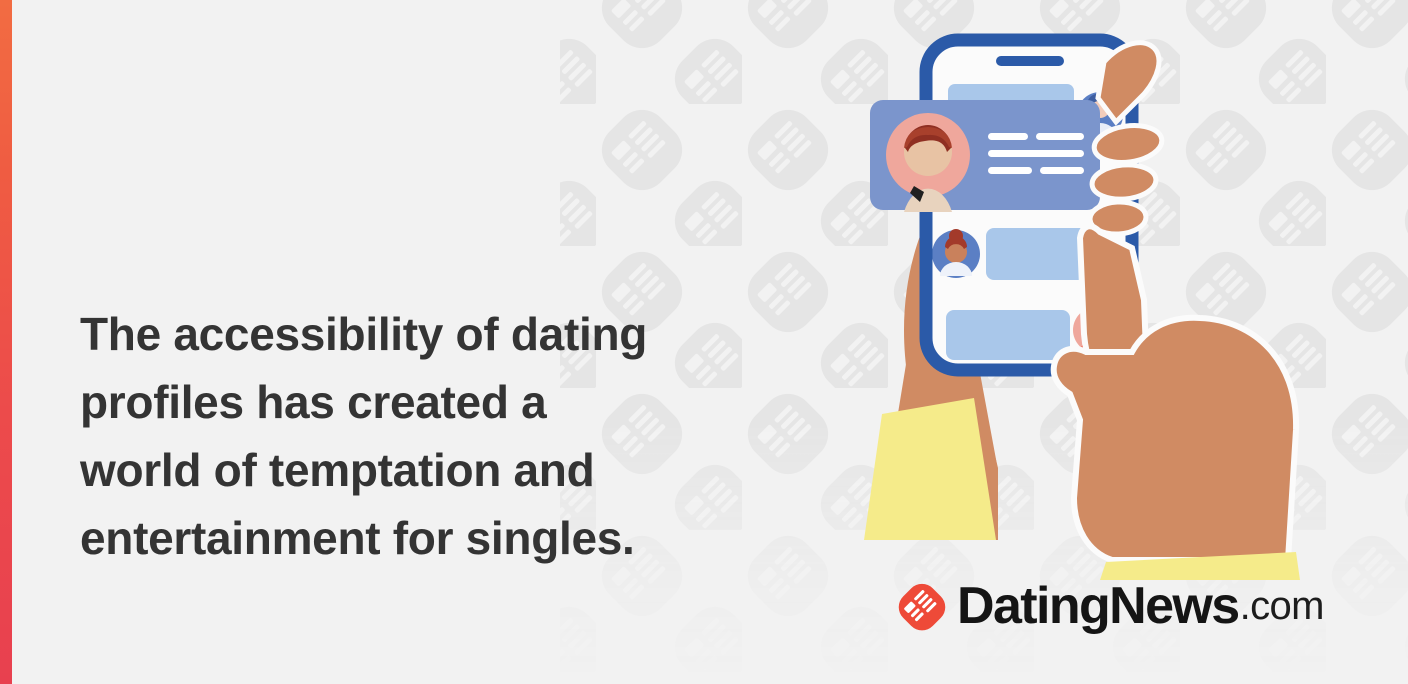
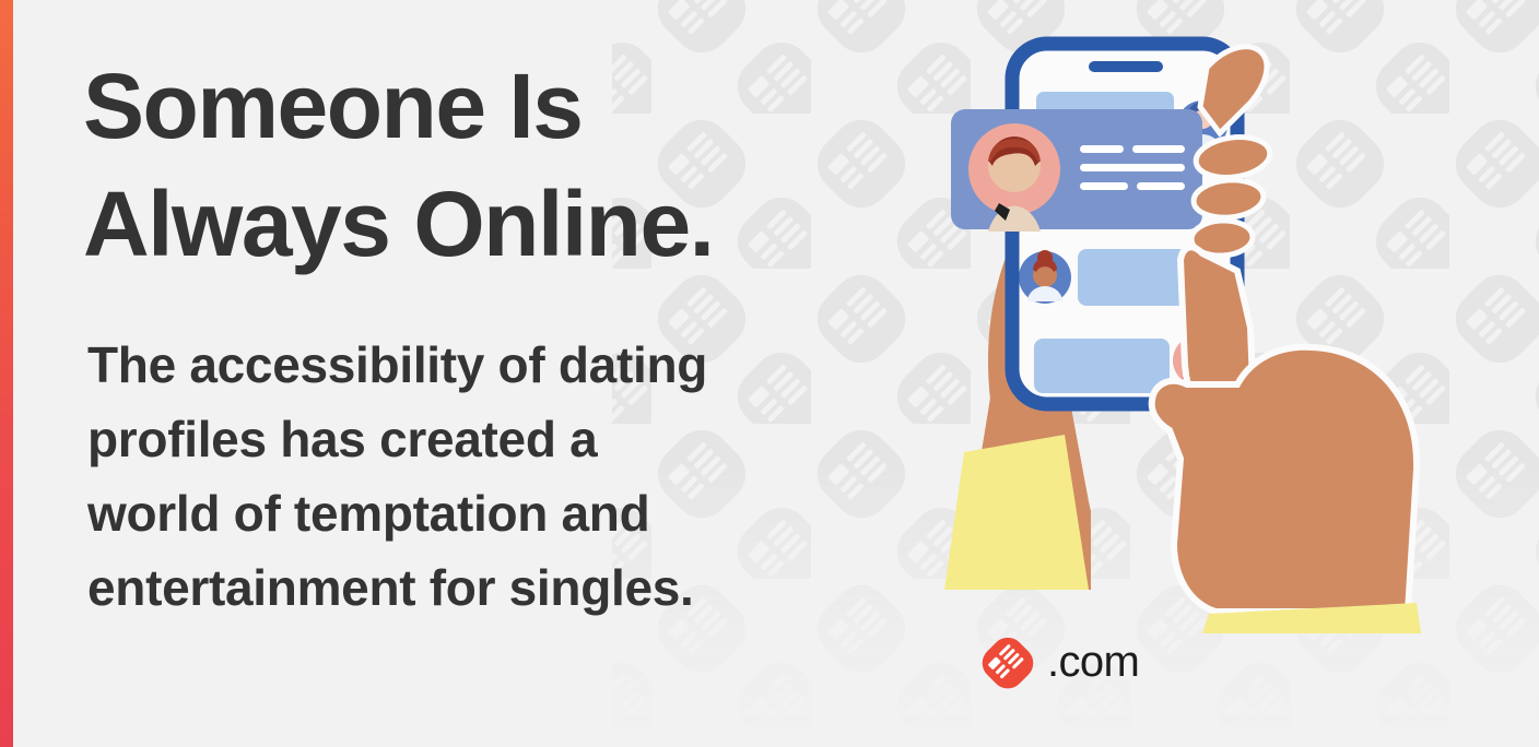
+ Someone Is
+ Always Online.
  The accessibility of dating
  profiles has created a
  world of temptation and
  entertainment for singles.
- DatingNews
  .com
